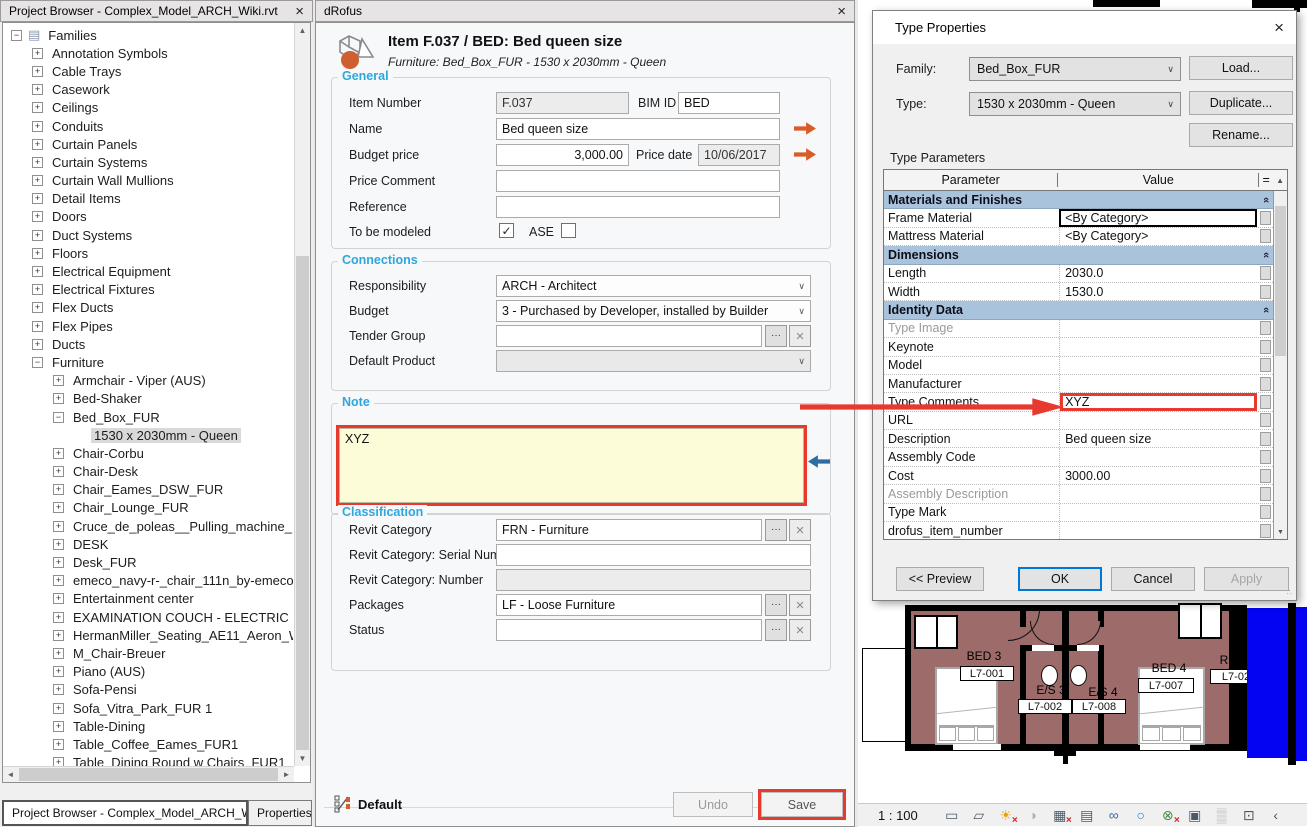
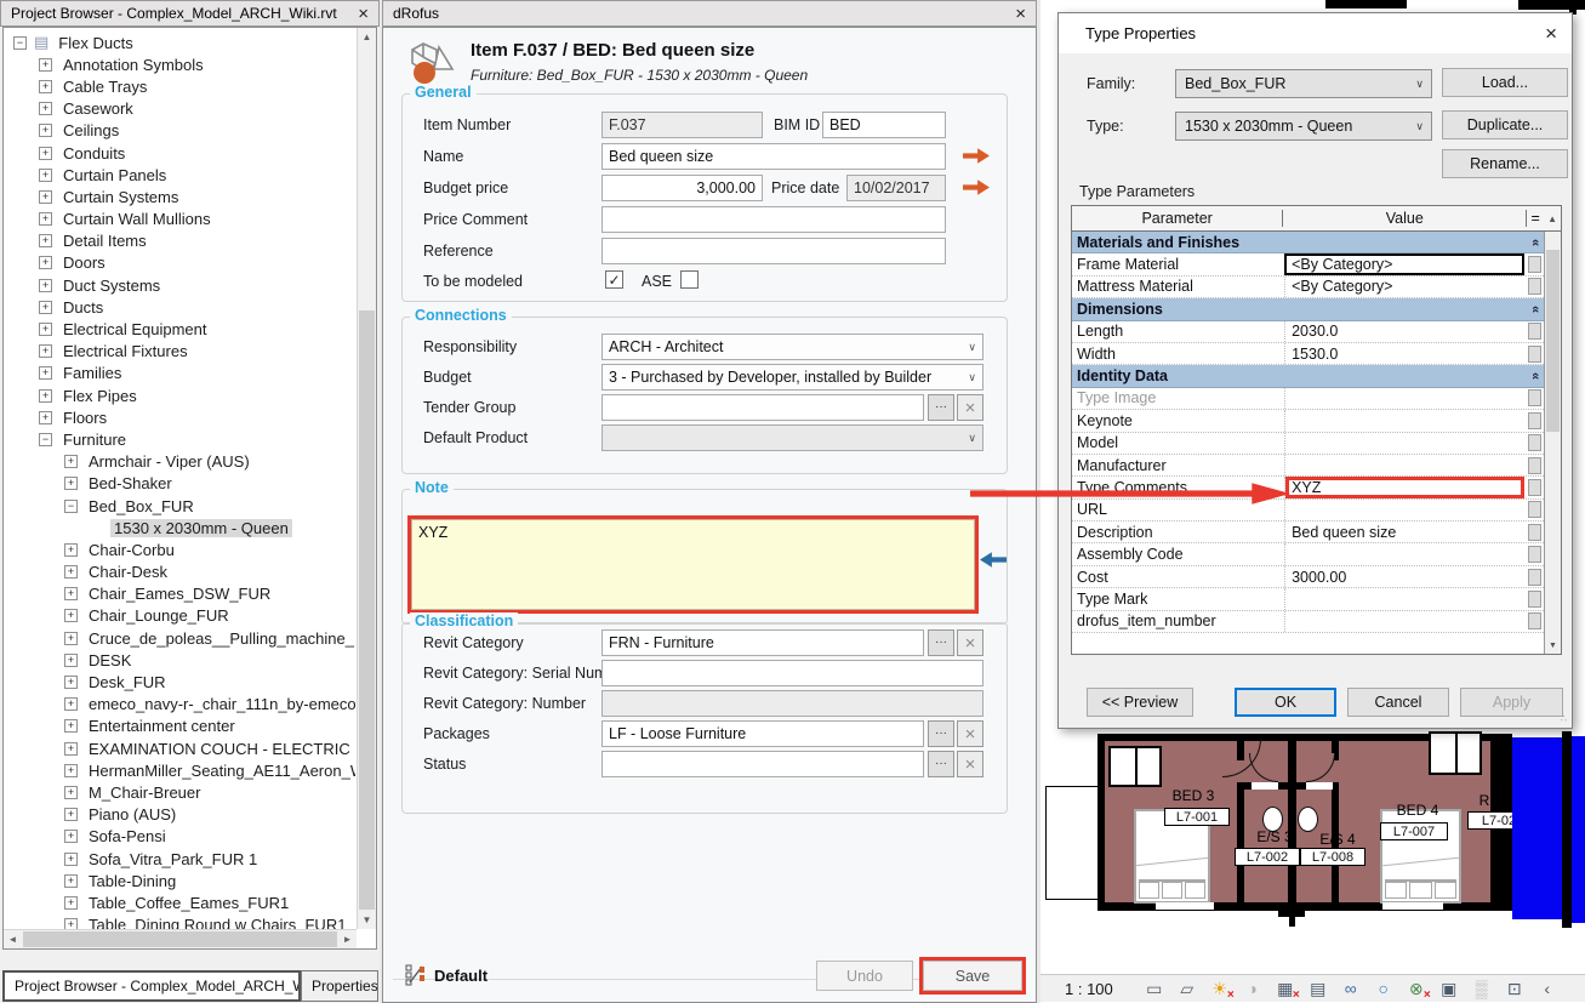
  Project Browser - Complex_Model_ARCH_Wiki.rvt
  ×
  −
  ▤
- Families
+ Flex Ducts
  +
  Annotation Symbols
  +
  Cable Trays
  +
  Casework
  +
  Ceilings
  +
  Conduits
  +
  Curtain Panels
  +
  Curtain Systems
  +
  Curtain Wall Mullions
  +
  Detail Items
  +
  Doors
  +
  Duct Systems
  +
- Floors
+ Ducts
  +
  Electrical Equipment
  +
  Electrical Fixtures
  +
- Flex Ducts
+ Families
  +
  Flex Pipes
  +
- Ducts
+ Floors
  −
  Furniture
  +
  Armchair - Viper (AUS)
  +
  Bed-Shaker
  −
  Bed_Box_FUR
  1530 x 2030mm - Queen
  +
  Chair-Corbu
  +
  Chair-Desk
  +
  Chair_Eames_DSW_FUR
  +
  Chair_Lounge_FUR
  +
  Cruce_de_poleas__Pulling_machine_
  +
  DESK
  +
  Desk_FUR
  +
  emeco_navy-r-_chair_111n_by-emeco
  +
  Entertainment center
  +
  EXAMINATION COUCH - ELECTRIC
  +
  HermanMiller_Seating_AE11_Aeron_
  +
  M_Chair-Breuer
  +
  Piano (AUS)
  +
  Sofa-Pensi
  +
  Sofa_Vitra_Park_FUR 1
  +
  Table-Dining
  +
  Table_Coffee_Eames_FUR1
  +
  Table_Dining Round w Chairs_FUR1
  ▲
  ▼
  ◄
  ►
  Project Browser - Complex_Model_ARCH_
  Properties
  dRofus
  ×
  Item F.037 / BED: Bed queen size
  Furniture: Bed_Box_FUR - 1530 x 2030mm - Queen
  General
  Item Number
  F.037
  BIM ID
  BED
  Name
  Bed queen size
  Budget price
  3,000.00
  Price date
- 10/06/2017
+ 10/02/2017
  Price Comment
  Reference
  To be modeled
  ✓
  ASE
  Connections
  Responsibility
  ARCH - Architect
  ∨
  Budget
  3 - Purchased by Developer, installed by Builder
  ∨
  Tender Group
  ···
  ×
  Default Product
  ∨
  Note
  XYZ
  Classification
  Revit Category
  FRN - Furniture
  ···
  ×
  Revit Category: Serial Nu
  Revit Category: Number
  Packages
  LF - Loose Furniture
  ···
  ×
  Status
  ···
  ×
  Default
  Undo
  Save
  BED 3
  L7-001
  E/S 3
  L7-002
  E/S 4
  L7-008
  BED 4
  L7-007
  RISE
  L7-0
  1 : 100
  ▭
  ▱
  ☀
  ×
  ◑
  ▦
  ×
  ▤
  ∞
  ○
  ⊗
  ×
  ▣
  ▒
  ⊡
  ‹
  Type Properties
  ×
  Family:
  Bed_Box_FUR
  ∨
  Load...
  Type:
  1530 x 2030mm - Queen
  ∨
  Duplicate...
  Rename...
  Type Parameters
  Parameter
  Value
  =
  ▲
  Materials and Finishes
  Frame Material
  <By Category>
  Mattress Material
  <By Category>
  Dimensions
  Length
  2030.0
  Width
  1530.0
  Identity Data
  Type Image
  Keynote
  Model
  Manufacturer
  Type Comments
  XYZ
  URL
  Description
  Bed queen size
  Assembly Code
  Cost
  3000.00
- Assembly Description
  Type Mark
  drofus_item_number
  << Preview
  OK
  Cancel
  Apply
  ∴
